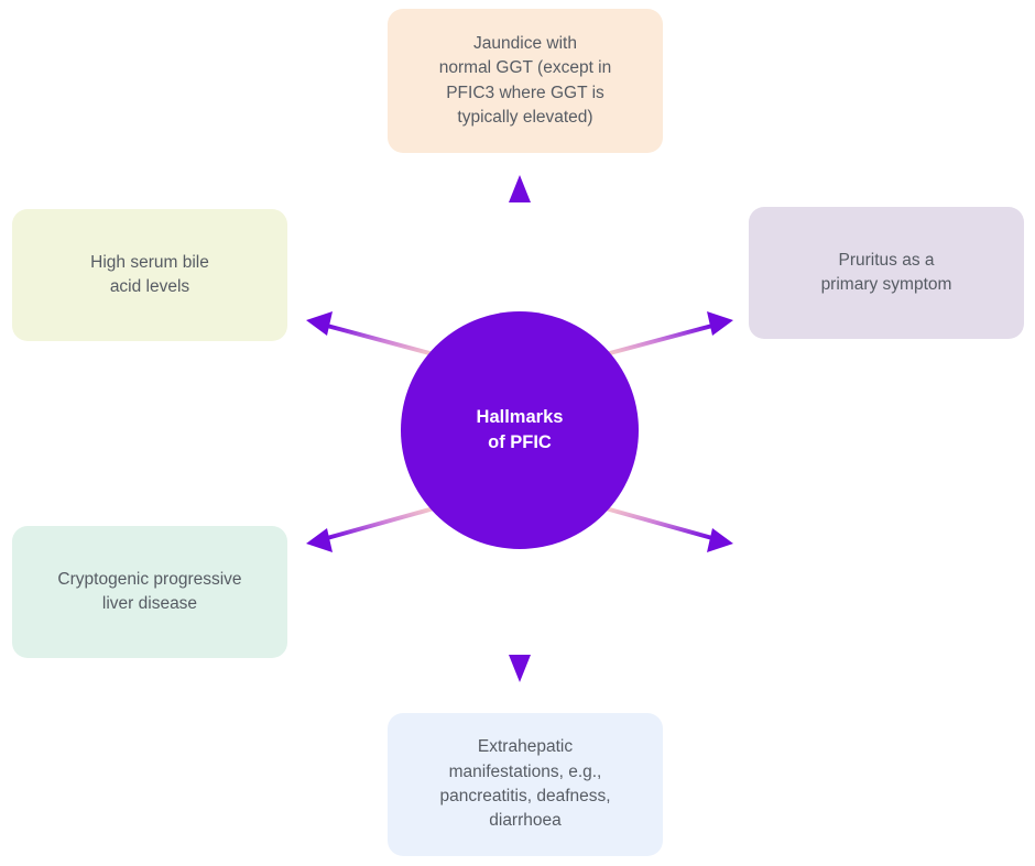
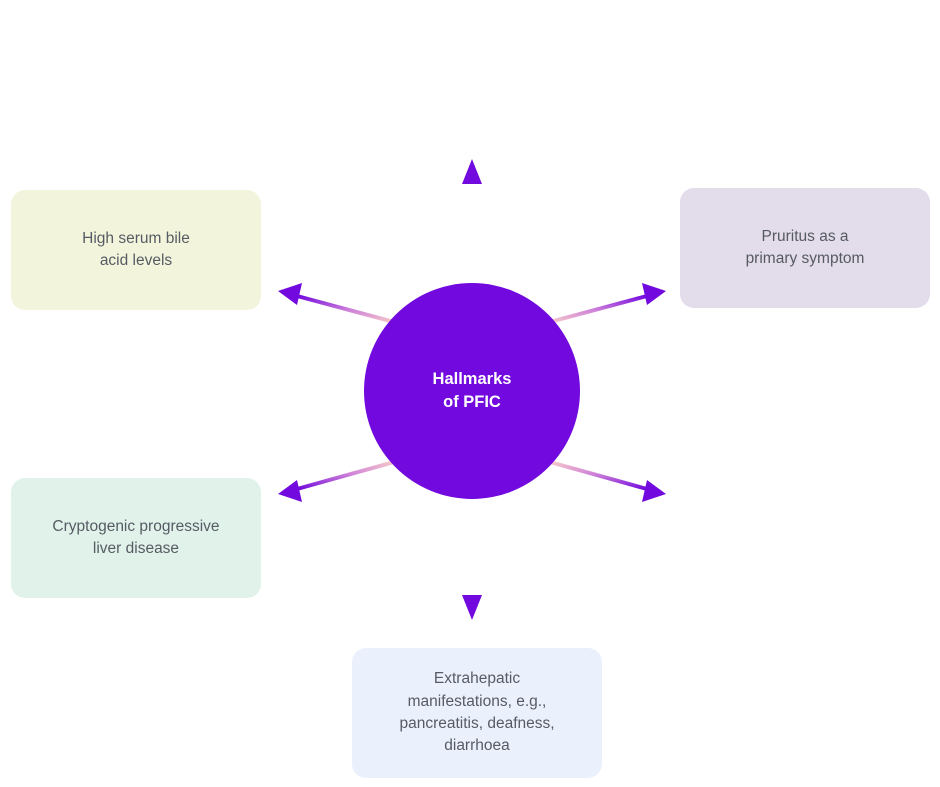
- Jaundice with
- normal GGT (except in
- PFIC3 where GGT is
- typically elevated)
  High serum bile
  acid levels
  Pruritus as a
  primary symptom
  Cryptogenic progressive
  liver disease
  Extrahepatic
  manifestations, e.g.,
  pancreatitis, deafness,
  diarrhoea
  Hallmarks
  of PFIC
